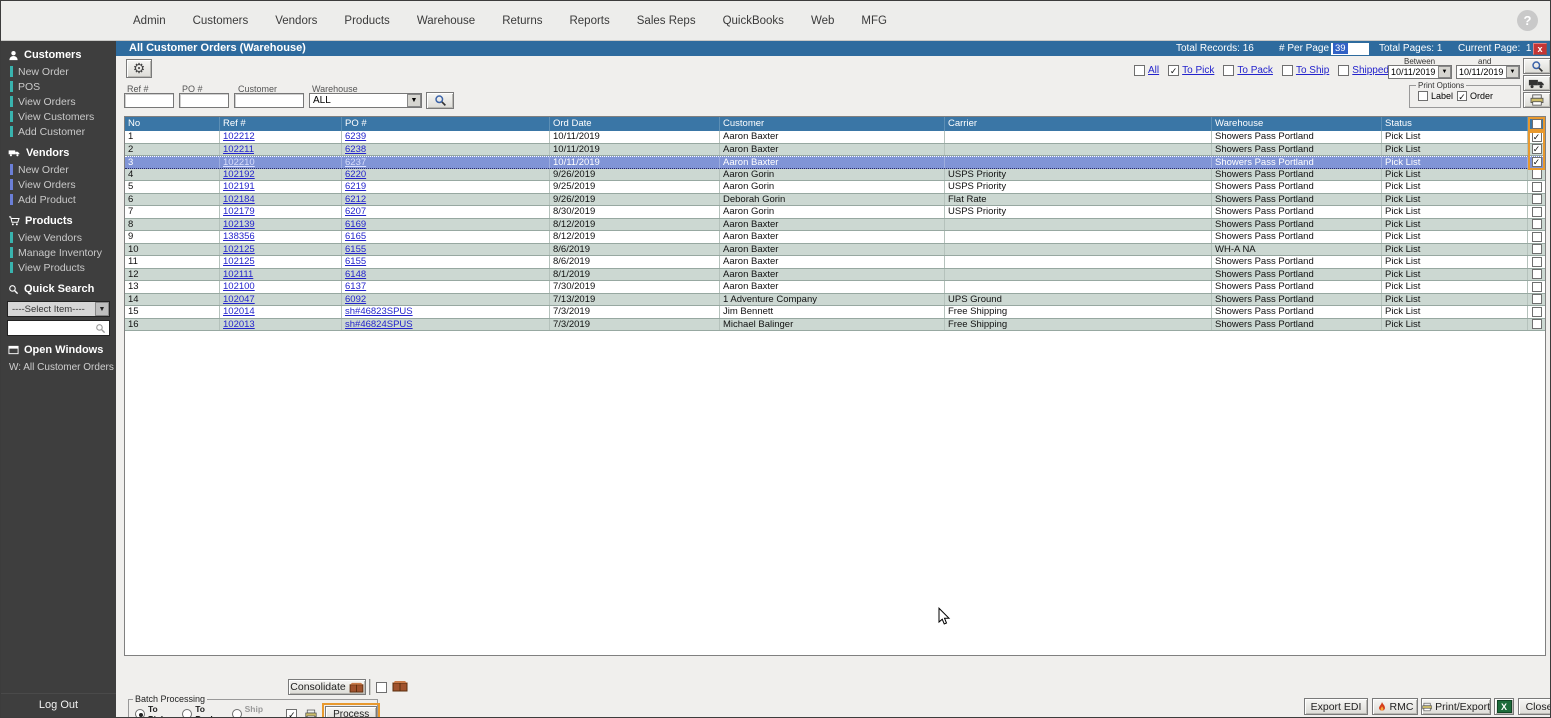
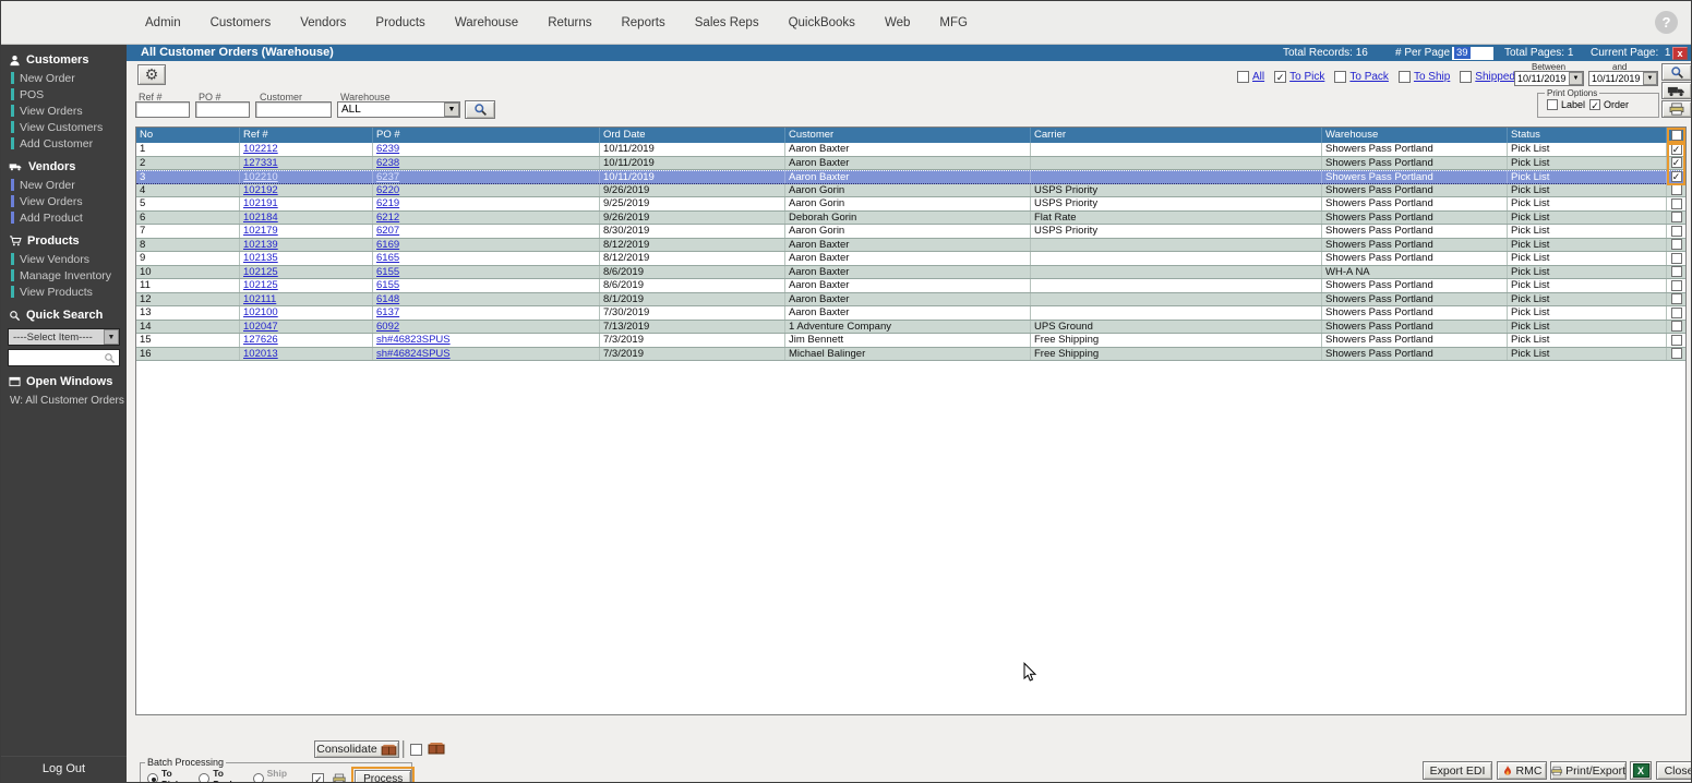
  Admin
  Customers
  Vendors
  Products
  Warehouse
  Returns
  Reports
  Sales Reps
  QuickBooks
  Web
  MFG
  ?
  Customers
  New Order
  POS
  View Orders
  View Customers
  Add Customer
  Vendors
  New Order
  View Orders
  Add Product
  Products
  View Vendors
  Manage Inventory
  View Products
  Quick Search
  ----Select Item----
  Open Windows
  W: All Customer Orders
  Log Out
  All Customer Orders (Warehouse)
  Total Records: 16
  # Per Page
  39
  Total Pages: 1
  Current Page: 1
  x
  ⚙
  Ref #
  PO #
  Customer
  Warehouse
  ALL
  All
  To Pick
  To Pack
  To Ship
  Shipped
  Between
  and
  10/11/2019
  10/11/2019
  Print Options
  Label
  Order
  No
  Ref #
  PO #
  Ord Date
  Customer
  Carrier
  Warehouse
  Status
  1
  102212
  6239
  10/11/2019
  Aaron Baxter
  Showers Pass Portland
  Pick List
  2
- 102211
+ 127331
  6238
  10/11/2019
  Aaron Baxter
  Showers Pass Portland
  Pick List
  3
  102210
  6237
  10/11/2019
  Aaron Baxter
  Showers Pass Portland
  Pick List
  4
  102192
  6220
  9/26/2019
  Aaron Gorin
  USPS Priority
  Showers Pass Portland
  Pick List
  5
  102191
  6219
  9/25/2019
  Aaron Gorin
  USPS Priority
  Showers Pass Portland
  Pick List
  6
  102184
  6212
  9/26/2019
  Deborah Gorin
  Flat Rate
  Showers Pass Portland
  Pick List
  7
  102179
  6207
  8/30/2019
  Aaron Gorin
  USPS Priority
  Showers Pass Portland
  Pick List
  8
  102139
  6169
  8/12/2019
  Aaron Baxter
  Showers Pass Portland
  Pick List
  9
- 138356
+ 102135
  6165
  8/12/2019
  Aaron Baxter
  Showers Pass Portland
  Pick List
  10
  102125
  6155
  8/6/2019
  Aaron Baxter
  WH-A NA
  Pick List
  11
  102125
  6155
  8/6/2019
  Aaron Baxter
  Showers Pass Portland
  Pick List
  12
  102111
  6148
  8/1/2019
  Aaron Baxter
  Showers Pass Portland
  Pick List
  13
  102100
  6137
  7/30/2019
  Aaron Baxter
  Showers Pass Portland
  Pick List
  14
  102047
  6092
  7/13/2019
  1 Adventure Company
  UPS Ground
  Showers Pass Portland
  Pick List
  15
- 102014
+ 127626
  sh#46823SPUS
  7/3/2019
  Jim Bennett
  Free Shipping
  Showers Pass Portland
  Pick List
  16
  102013
  sh#46824SPUS
  7/3/2019
  Michael Balinger
  Free Shipping
  Showers Pass Portland
  Pick List
  Consolidate
  Batch Processing
  Process
  Export EDI
  RMC
  Print/Export
  X
  Close
